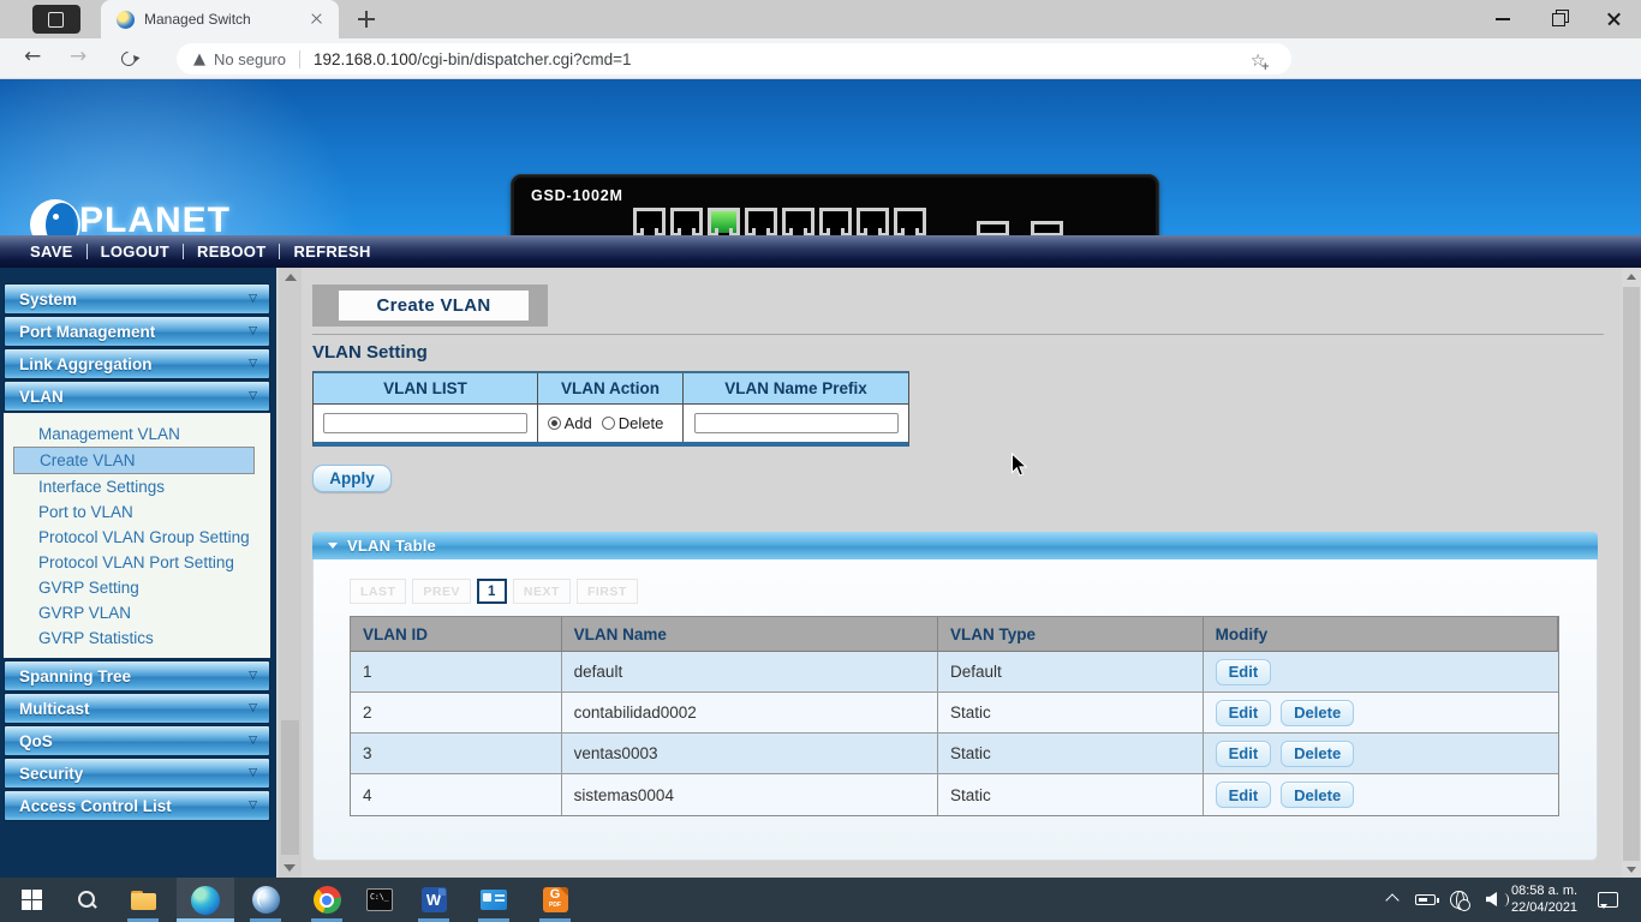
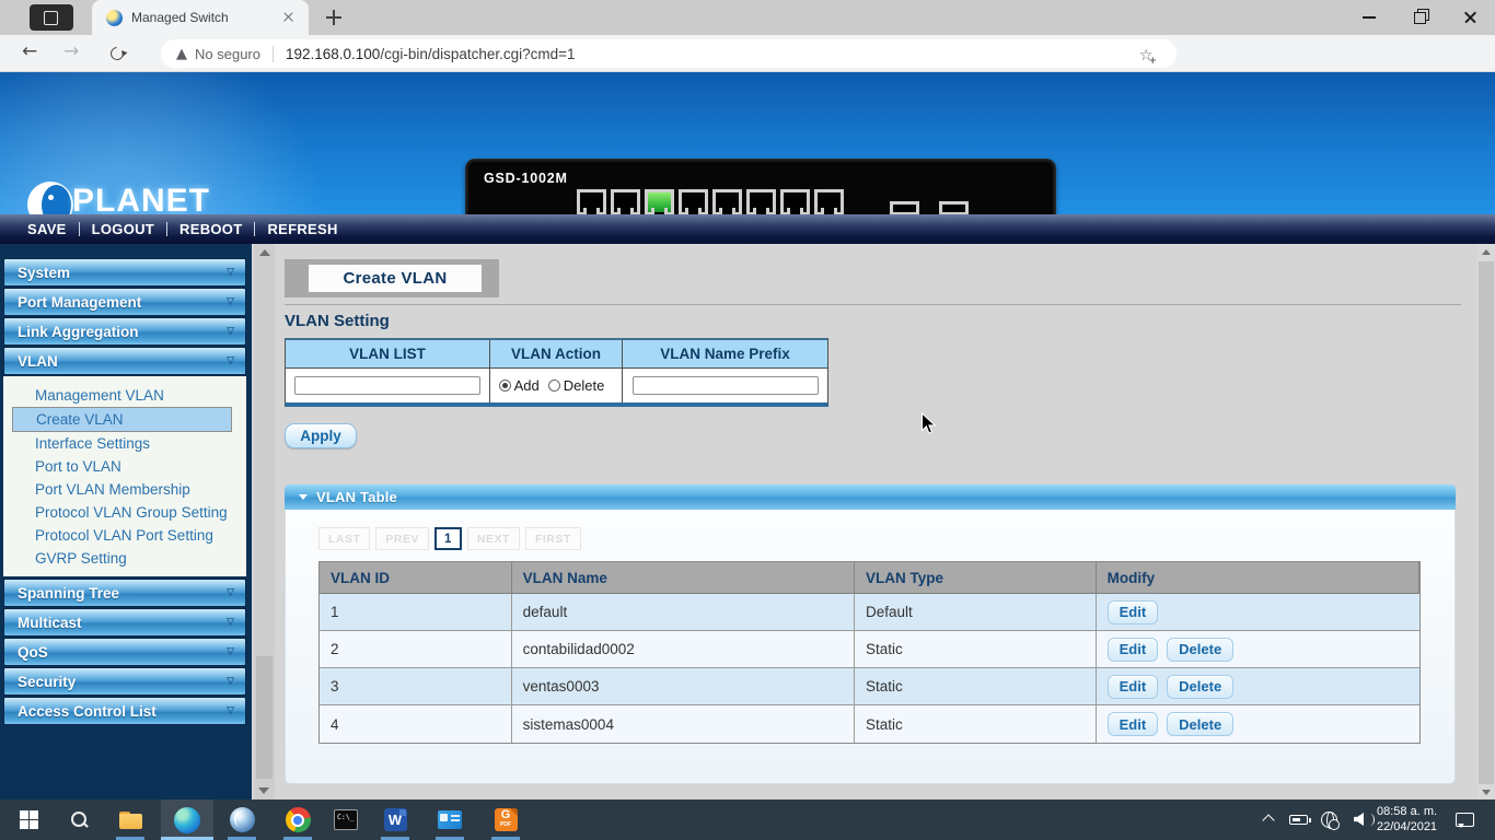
  Managed Switch
  ←
  →
  ▲
  No seguro
  192.168.0.100/cgi-bin/dispatcher.cgi?cmd=1
  ☆+
  PLANET
  GSD-1002M
  SAVE
  LOGOUT
  REBOOT
  REFRESH
  System
  ▽
  Port Management
  ▽
  Link Aggregation
  ▽
  VLAN
  ▽
  Management VLAN
  Create VLAN
  Interface Settings
  Port to VLAN
+ Port VLAN Membership
  Protocol VLAN Group Setting
  Protocol VLAN Port Setting
  GVRP Setting
- GVRP VLAN
- GVRP Statistics
  Spanning Tree
  ▽
  Multicast
  ▽
  QoS
  ▽
  Security
  ▽
  Access Control List
  ▽
  Create VLAN
  VLAN Setting
  VLAN LIST
  VLAN Action
  VLAN Name Prefix
  Add
  Delete
  Apply
  VLAN Table
  LAST
  PREV
  1
  NEXT
  FIRST
  VLAN ID
  VLAN Name
  VLAN Type
  Modify
  1
  default
  Default
  Edit
  2
  contabilidad0002
  Static
  Edit
  Delete
  3
  ventas0003
  Static
  Edit
  Delete
  4
  sistemas0004
  Static
  Edit
  Delete
  C:\_
  W
  G
  08:58 a. m.
  22/04/2021
